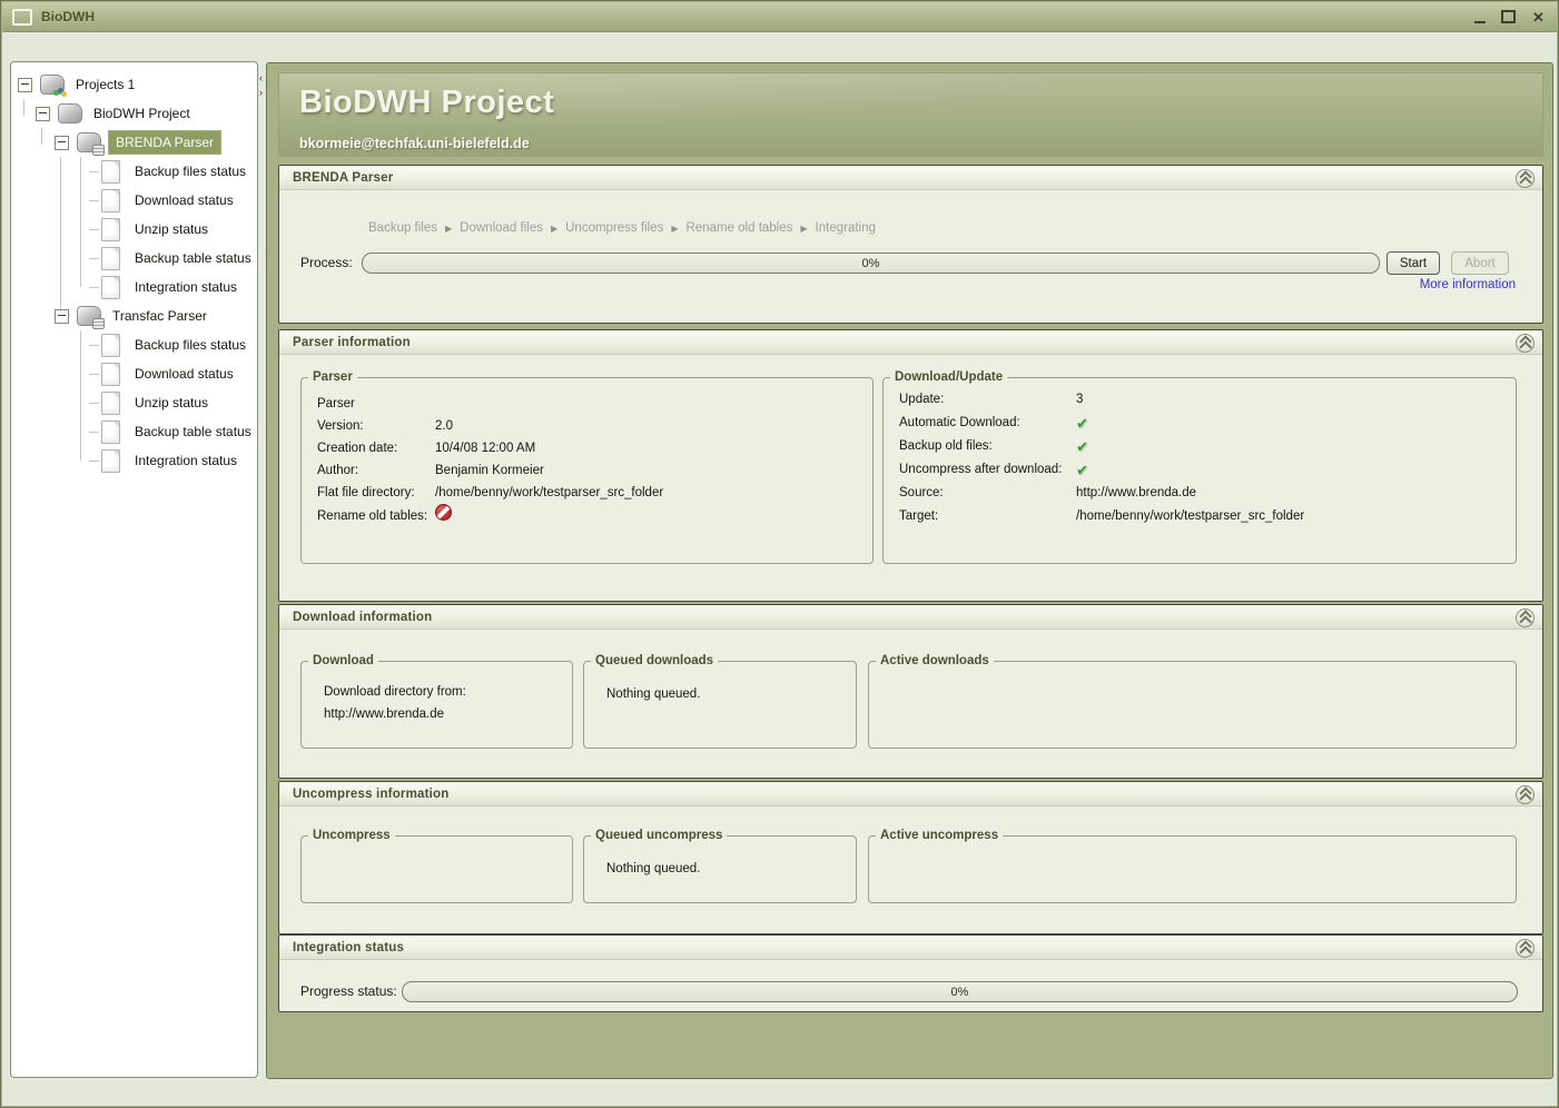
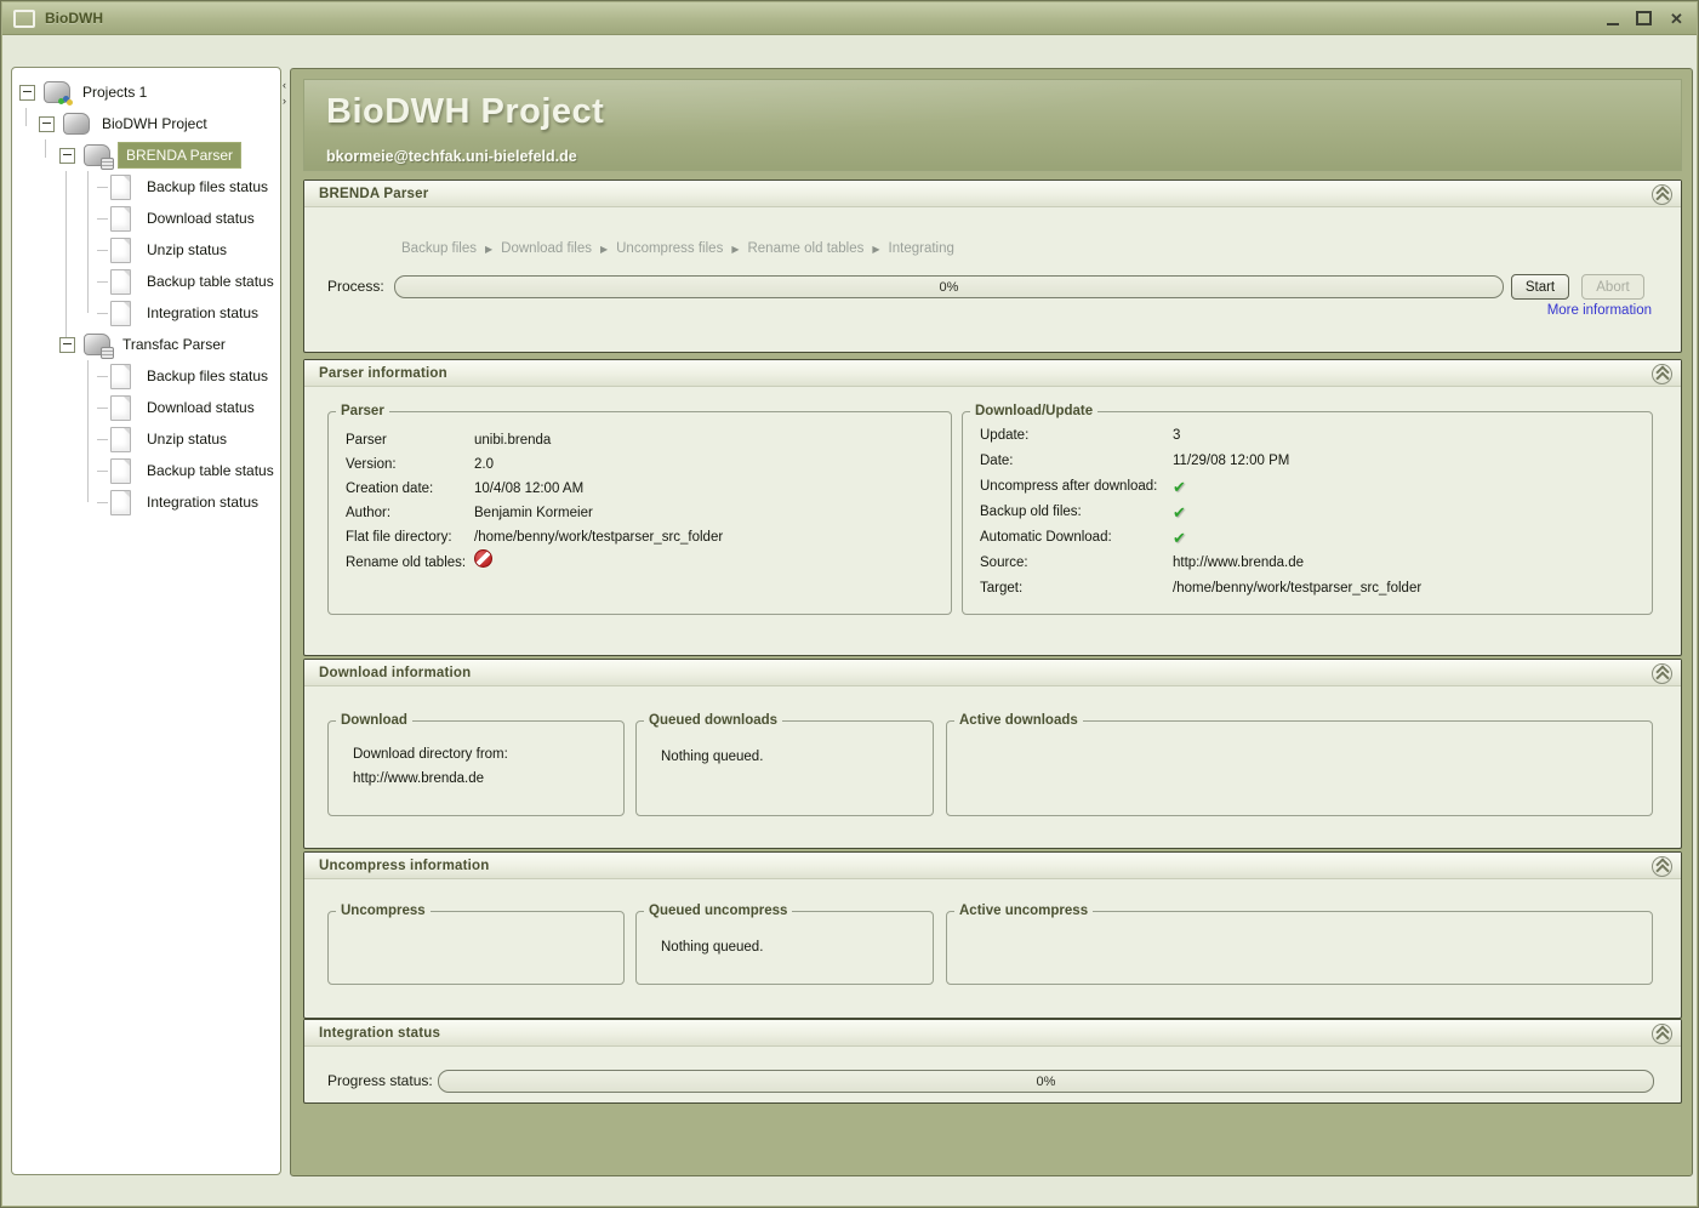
  BioDWH
  ✕
  Projects 1
  BioDWH Project
  BRENDA Parser
  Backup files status
  Download status
  Unzip status
  Backup table status
  Integration status
  Transfac Parser
  Backup files status
  Download status
  Unzip status
  Backup table status
  Integration status
  ‹
  ›
  BioDWH Project
  bkormeie@techfak.uni-bielefeld.de
  BRENDA Parser
  Backup files
  ▶
  Download files
  ▶
  Uncompress files
  ▶
  Rename old tables
  ▶
  Integrating
  Process:
  0%
  Start
  Abort
  More information
  Parser information
  Parser
  Parser
+ unibi.brenda
  Version:
  2.0
  Creation date:
  10/4/08 12:00 AM
  Author:
  Benjamin Kormeier
  Flat file directory:
  /home/benny/work/testparser_src_folder
  Rename old tables:
  Download/Update
  Update:
  3
+ Date:
+ 11/29/08 12:00 PM
- Automatic Download:
+ Uncompress after download:
  ✔
  Backup old files:
  ✔
- Uncompress after download:
+ Automatic Download:
  ✔
  Source:
  http://www.brenda.de
  Target:
  /home/benny/work/testparser_src_folder
  Download information
  Download
  Download directory from:
  http://www.brenda.de
  Queued downloads
  Nothing queued.
  Active downloads
  Uncompress information
  Uncompress
  Queued uncompress
  Nothing queued.
  Active uncompress
  Integration status
  Progress status:
  0%
